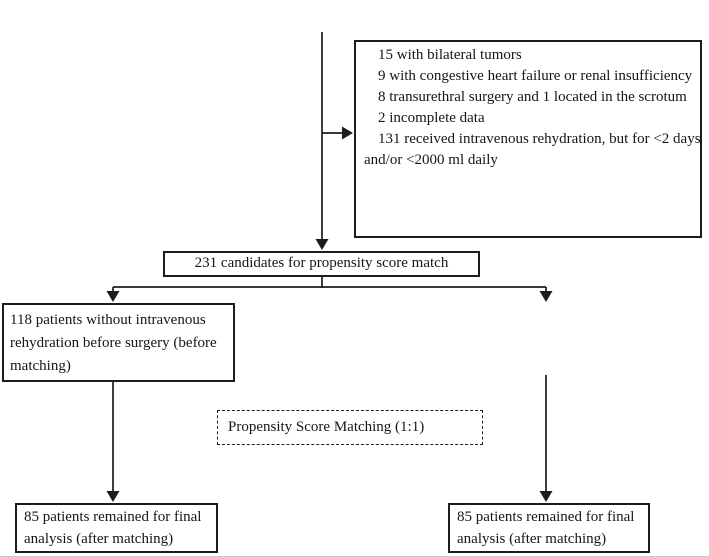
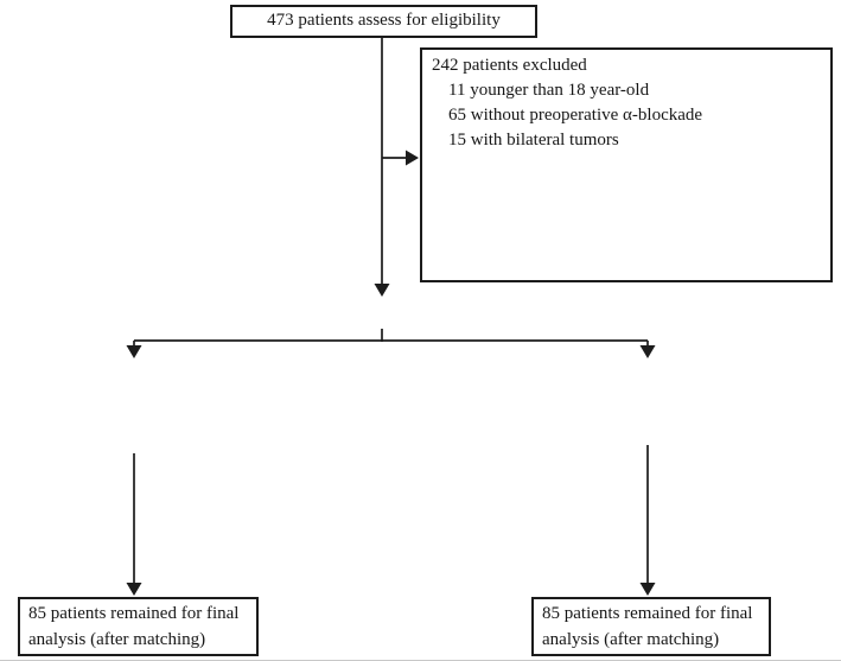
+ 473 patients assess for eligibility
+ 242 patients excluded
+ 11 younger than 18 year-old
+ 65 without preoperative α-blockade
  15 with bilateral tumors
- 9 with congestive heart failure or renal insufficiency
- 8 transurethral surgery and 1 located in the scrotum
- 2 incomplete data
- 131 received intravenous rehydration, but for <2 days
- and/or <2000 ml daily
- 231 candidates for propensity score match
- 118 patients without intravenous rehydration before surgery (before matching)
- Propensity Score Matching (1:1)
  85 patients remained for final analysis (after matching)
  85 patients remained for final analysis (after matching)
